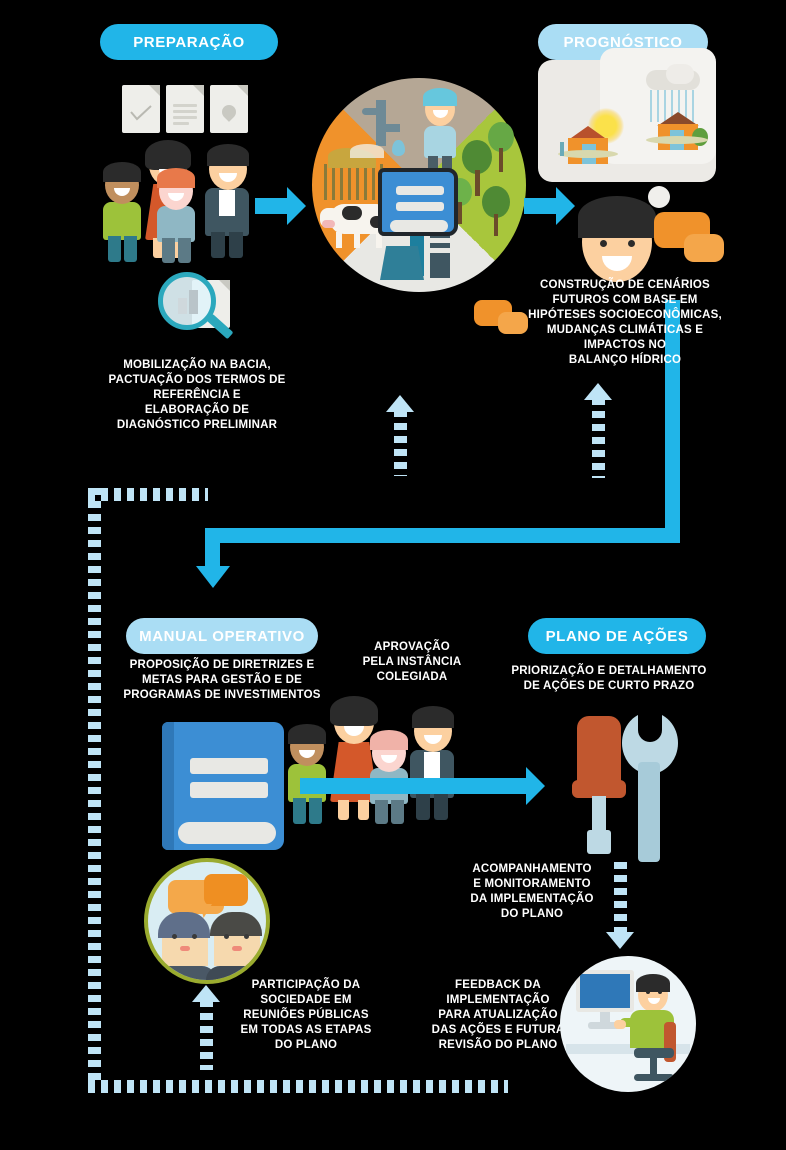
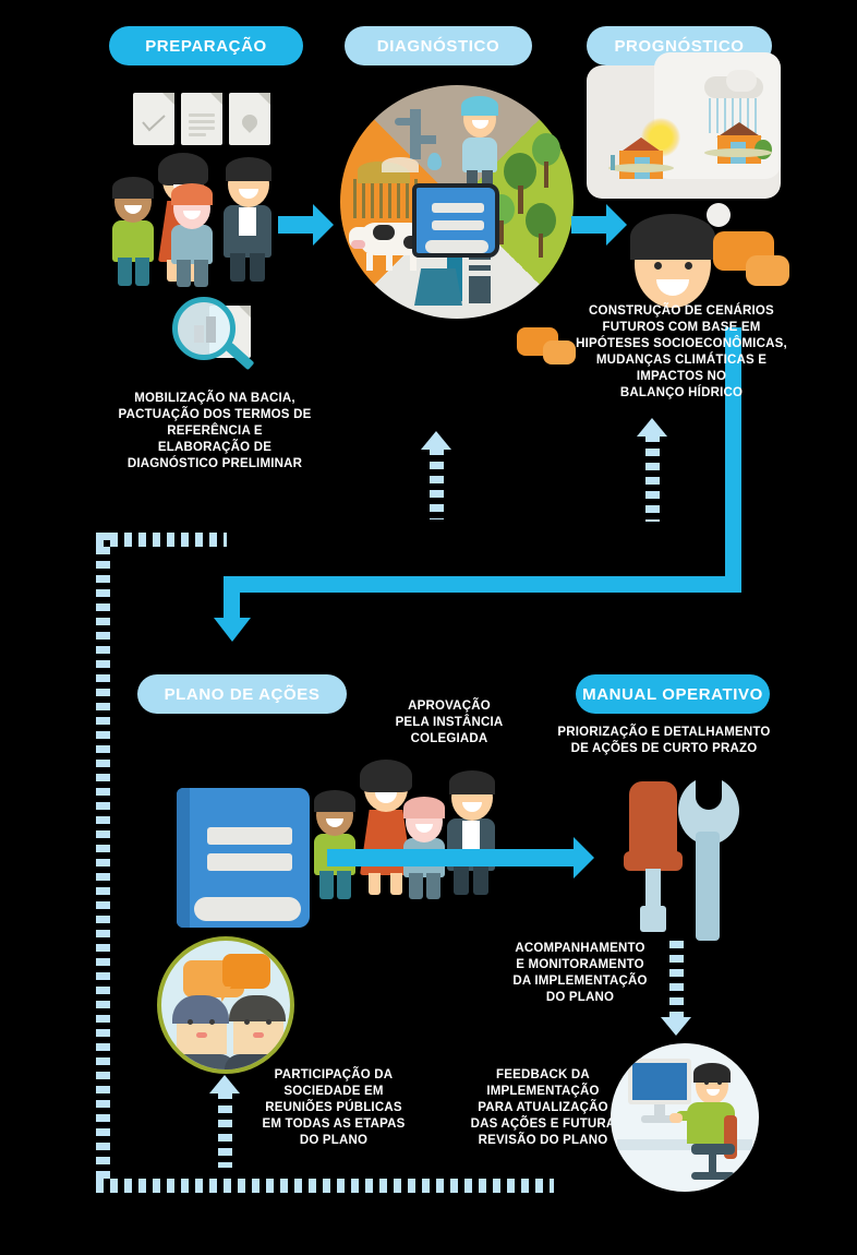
  PREPARAÇÃO
  MOBILIZAÇÃO NA BACIA,
  PACTUAÇÃO DOS TERMOS DE
  REFERÊNCIA E
  ELABORAÇÃO DE
  DIAGNÓSTICO PRELIMINAR
+ DIAGNÓSTICO
  PROGNÓSTICO
  CONSTRUÇÃO DE CENÁRIOS
  FUTUROS COM BASE EM
  HIPÓTESES SOCIOECONÔMICAS,
  MUDANÇAS CLIMÁTICAS E
  IMPACTOS NO
  BALANÇO HÍDRICO
- MANUAL OPERATIVO
+ PLANO DE AÇÕES
- PROPOSIÇÃO DE DIRETRIZES E
- METAS PARA GESTÃO E DE
- PROGRAMAS DE INVESTIMENTOS
  APROVAÇÃO
  PELA INSTÂNCIA
  COLEGIADA
- PLANO DE AÇÕES
+ MANUAL OPERATIVO
  PRIORIZAÇÃO E DETALHAMENTO
  DE AÇÕES DE CURTO PRAZO
  ACOMPANHAMENTO
  E MONITORAMENTO
  DA IMPLEMENTAÇÃO
  DO PLANO
  PARTICIPAÇÃO DA
  SOCIEDADE EM
  REUNIÕES PÚBLICAS
  EM TODAS AS ETAPAS
  DO PLANO
  FEEDBACK DA
  IMPLEMENTAÇÃO
  PARA ATUALIZAÇÃO
  DAS AÇÕES E FUTUR
  REVISÃO DO PLANO
